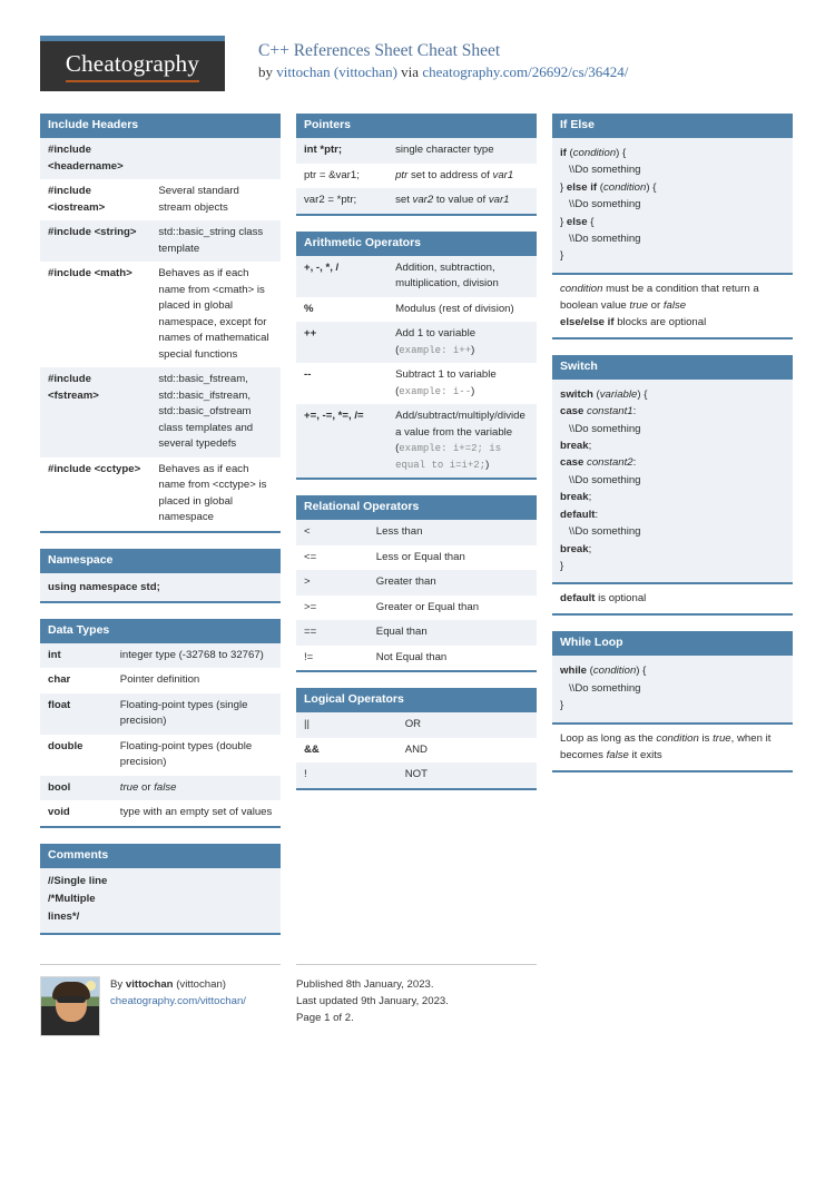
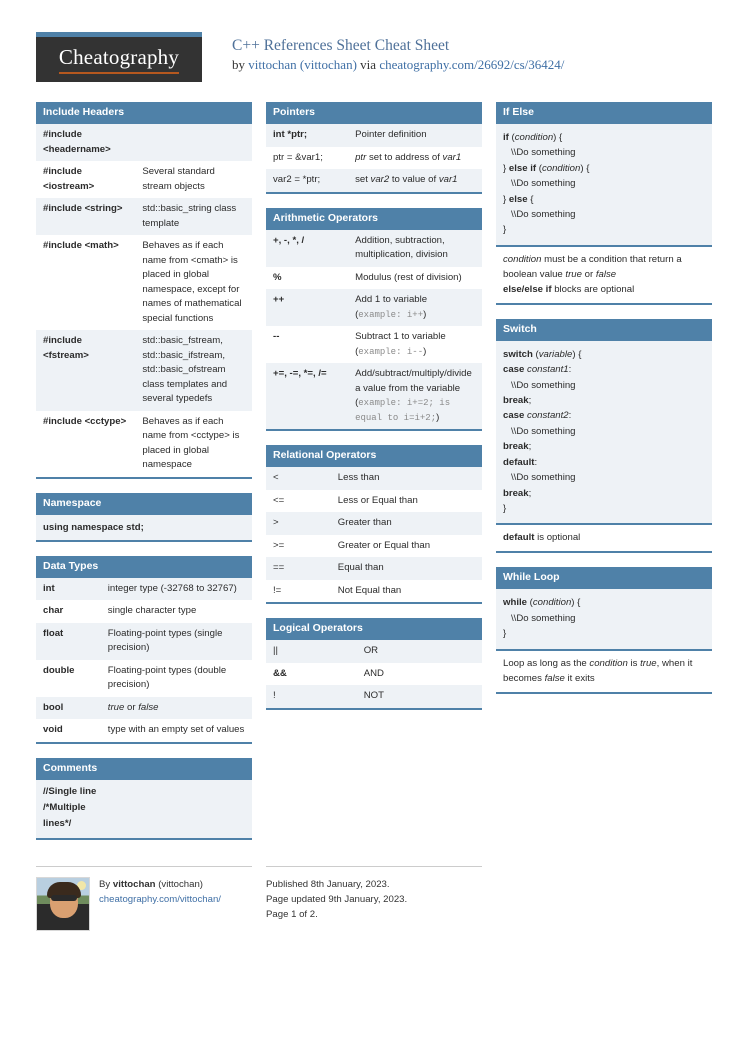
  Cheatography
  C++ References Sheet Cheat Sheet
  by vittochan (vittochan) via cheatography.com/26692/cs/36424/
  Include Headers
  #include <headername>
  #include <iostream>	Several standard stream objects
  #include <string>	std::basic_string class template
  #include <math>	Behaves as if each name from <cmath> is placed in global namespace, except for names of mathematical special functions
  #include <fstream>	std::basic_fstream, std::basic_ifstream, std::basic_ofstream class templates and several typedefs
  #include <cctype>	Behaves as if each name from <cctype> is placed in global namespace
  Namespace
  using namespace std;
  Data Types
  int	integer type (-32768 to 32767)
- char	Pointer definition
+ char	single character type
  float	Floating-point types (single precision)
  double	Floating-point types (double precision)
  bool	true or false
  void	type with an empty set of values
  Comments
  //Single line
  /*Multiple
  lines*/
  Pointers
- int *ptr;	single character type
+ int *ptr;	Pointer definition
  ptr = &var1;	ptr set to address of var1
  var2 = *ptr;	set var2 to value of var1
  Arithmetic Operators
  +, -, *, /	Addition, subtraction, multiplication, division
  %	Modulus (rest of division)
  ++	Add 1 to variable (example: i++)
  --	Subtract 1 to variable (example: i--)
  +=, -=, *=, /=	Add/subtract/multiply/divide a value from the variable (example: i+=2; is equal to i=i+2;)
  Relational Operators
  <	Less than
  <=	Less or Equal than
  >	Greater than
  >=	Greater or Equal than
  ==	Equal than
  !=	Not Equal than
  Logical Operators
  ||	OR
  &&	AND
  !	NOT
  If Else
  if (condition) {
  \\Do something
  } else if (condition) {
  \\Do something
  } else {
  \\Do something
  }
  condition must be a condition that return a boolean value true or false
  else/else if blocks are optional
  Switch
  switch (variable) {
  case constant1:
  \\Do something
  break;
  case constant2:
  \\Do something
  break;
  default:
  \\Do something
  break;
  }
  default is optional
  While Loop
  while (condition) {
  \\Do something
  }
  Loop as long as the condition is true, when it becomes false it exits
  By vittochan (vittochan)
  cheatography.com/vittochan/
  Published 8th January, 2023.
- Last updated 9th January, 2023.
+ Page updated 9th January, 2023.
  Page 1 of 2.
